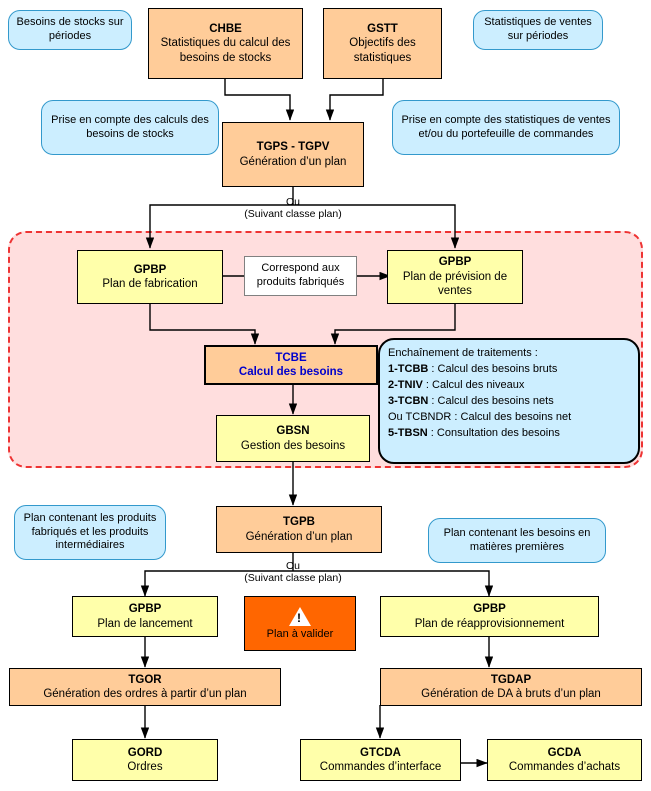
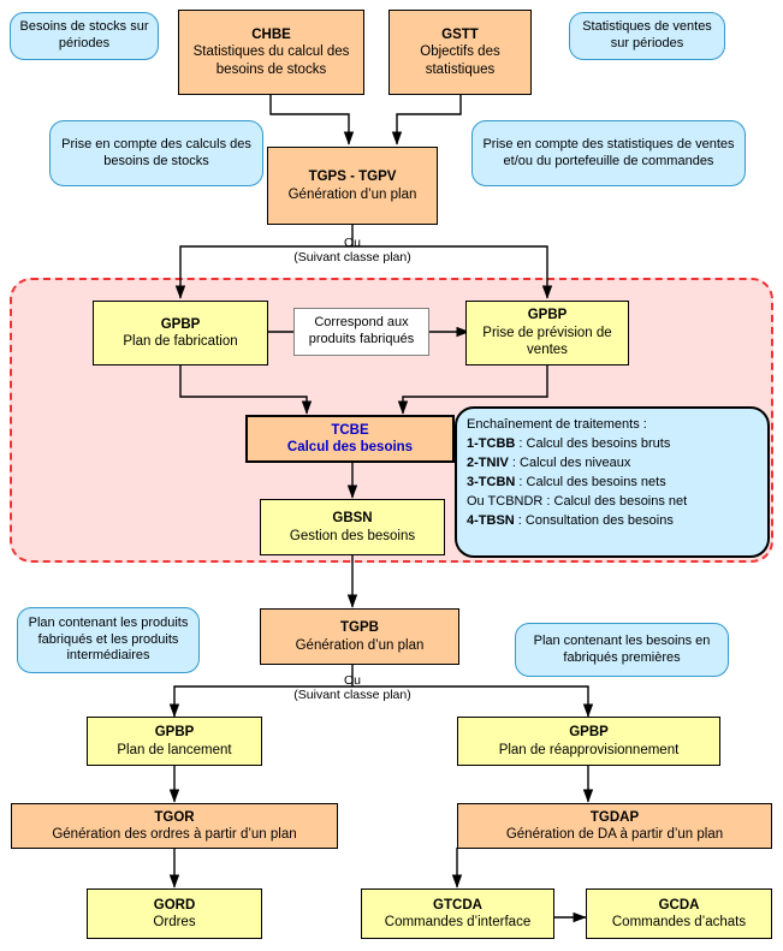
  Besoins de stocks sur périodes
  Statistiques de ventes sur périodes
  CHBE
  Statistiques du calcul des besoins de stocks
  GSTT
  Objectifs des statistiques
  Prise en compte des calculs des besoins de stocks
  Prise en compte des statistiques de ventes et/ou du portefeuille de commandes
  TGPS - TGPV
  Génération d’un plan
  Ou
  (Suivant classe plan)
  GPBP
  Plan de fabrication
  GPBP
- Plan de prévision de ventes
+ Prise de prévision de ventes
  Correspond aux produits fabriqués
  TCBE
  Calcul des besoins
  Enchaînement de traitements :
  1-TCBB : Calcul des besoins bruts
  2-TNIV : Calcul des niveaux
  3-TCBN : Calcul des besoins nets
  Ou TCBNDR : Calcul des besoins net
- 5-TBSN : Consultation des besoins
+ 4-TBSN : Consultation des besoins
  GBSN
  Gestion des besoins
  Plan contenant les produits fabriqués et les produits intermédiaires
- Plan contenant les besoins en matières premières
+ Plan contenant les besoins en fabriqués premières
  TGPB
  Génération d’un plan
  Ou
  (Suivant classe plan)
  GPBP
  Plan de lancement
- Plan à valider
  GPBP
  Plan de réapprovisionnement
  TGOR
  Génération des ordres à partir d’un plan
  TGDAP
- Génération de DA à bruts d’un plan
+ Génération de DA à partir d’un plan
  GORD
  Ordres
  GTCDA
  Commandes d’interface
  GCDA
  Commandes d’achats
